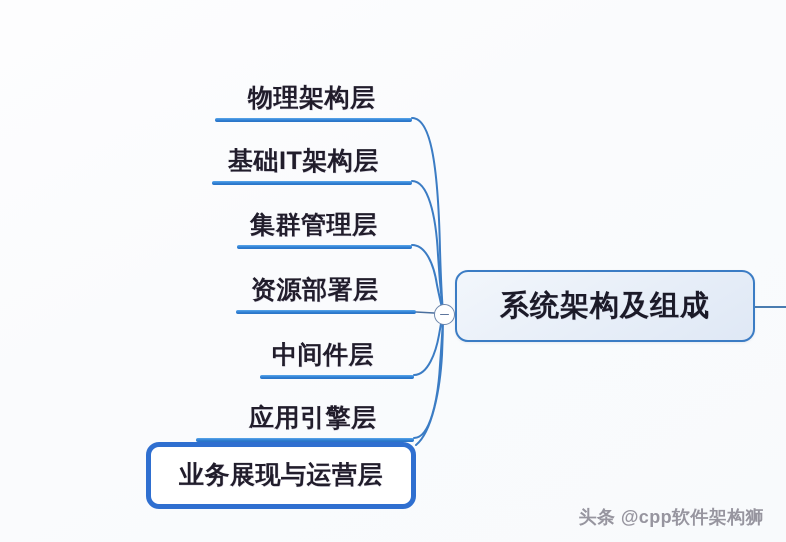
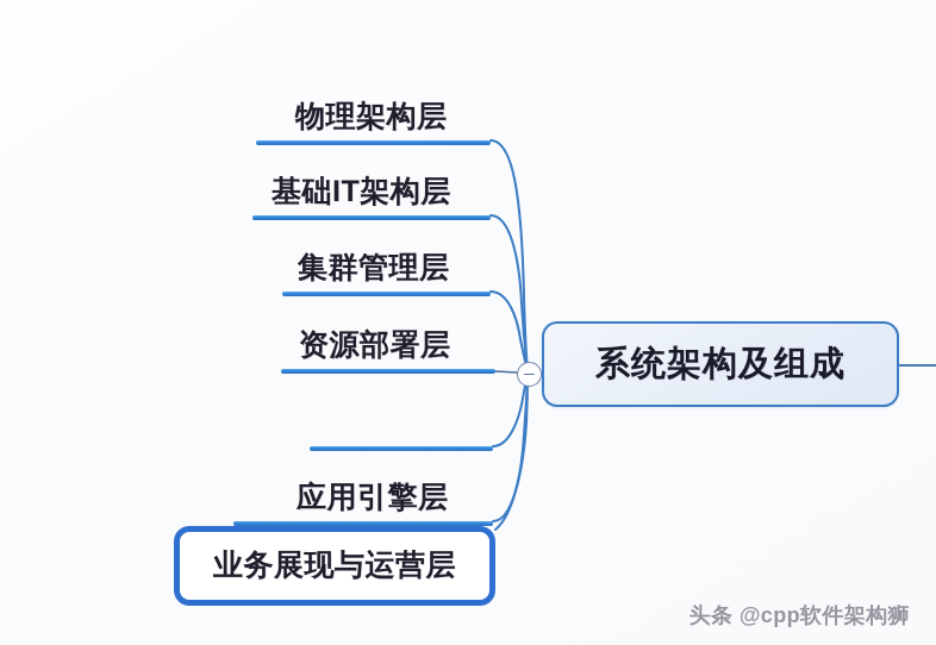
  物理架构层
  基础IT架构层
  集群管理层
  资源部署层
- 中间件层
  应用引擎层
  业务展现与运营层
  系统架构及组成
  头条 @cpp软件架构狮
